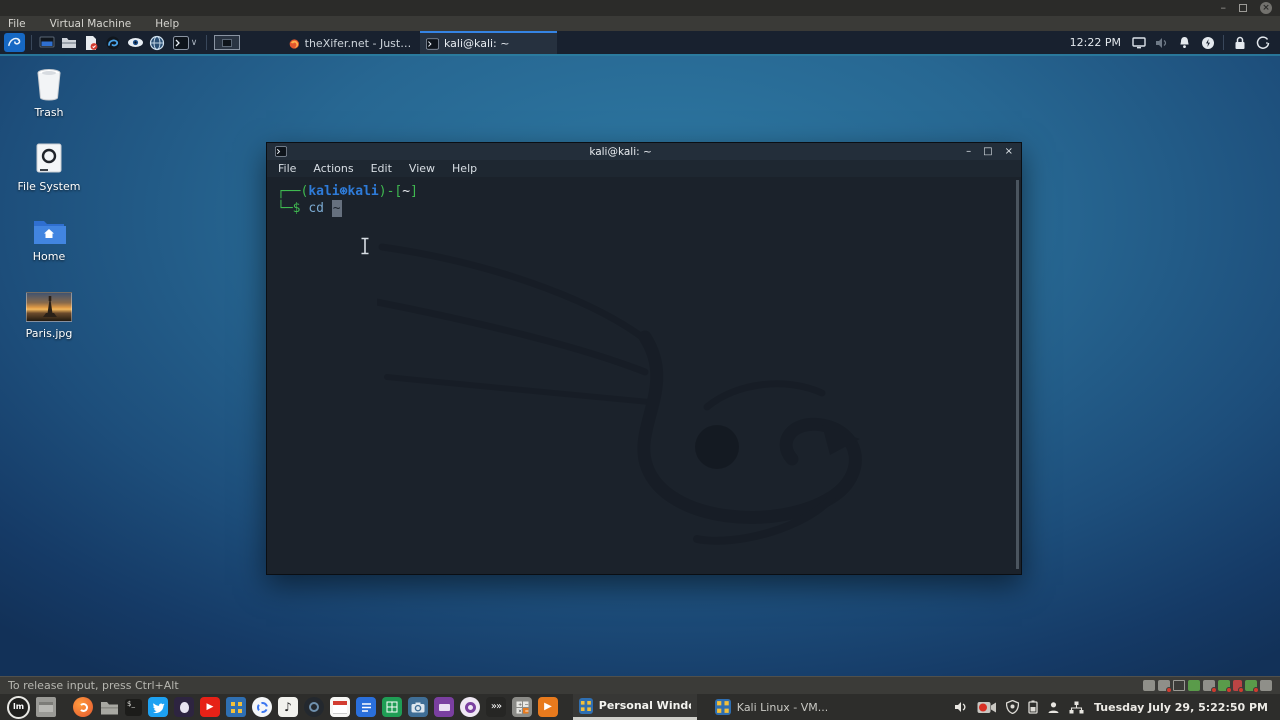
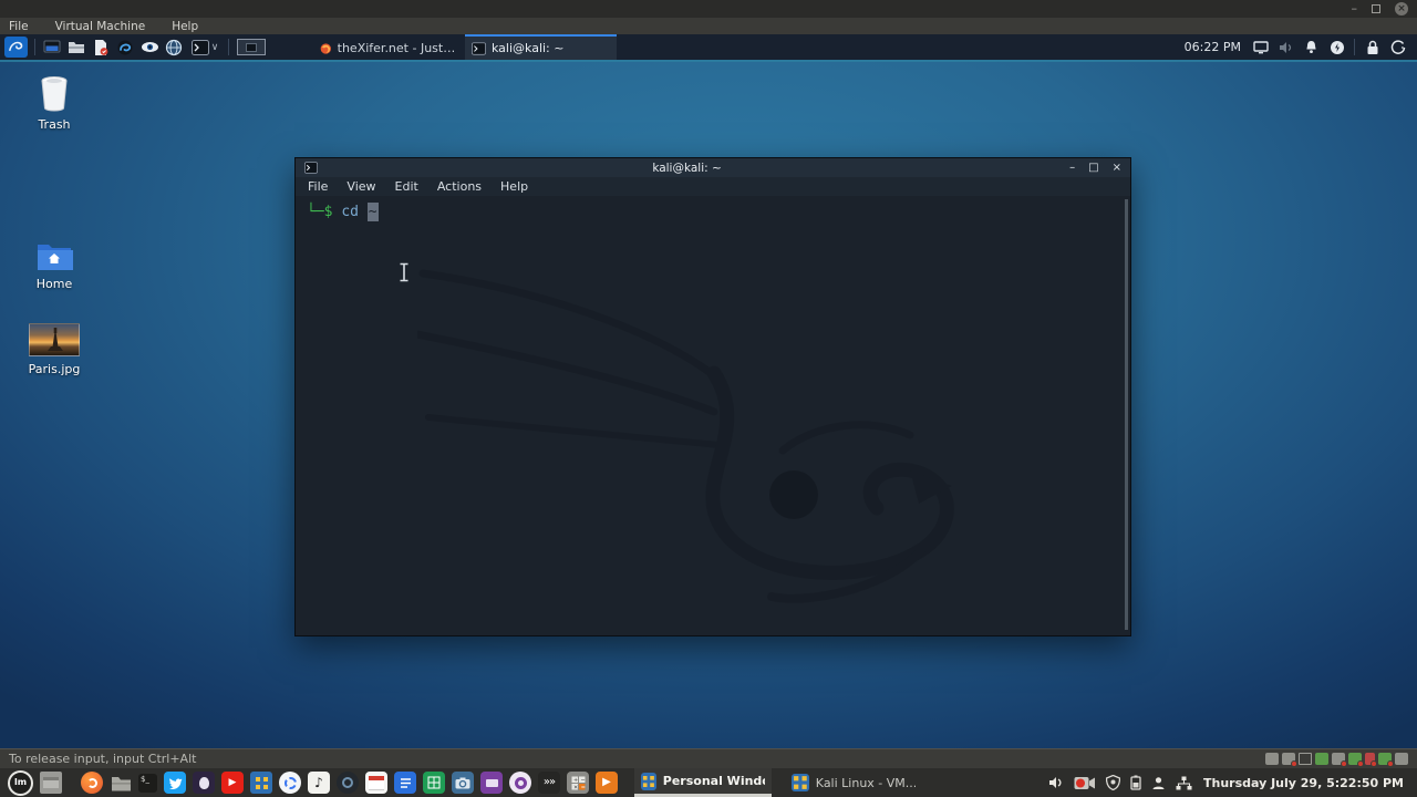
  –
  ×
  File
  Virtual Machine
  Help
  ∨
  theXifer.net - Just a
  kali@kali: ~
- 12:22 PM
+ 06:22 PM
  Trash
- File System
  Home
  Paris.jpg
  kali@kali: ~
  –
  □
  ×
  File
- Actions
+ View
  Edit
- View
+ Actions
  Help
- ┌──(kali⊛kali)-[~]
  └─$ cd ~
- To release input, press Ctrl+Alt
+ To release input, input Ctrl+Alt
  lm
  $_
  ▶
  ♪
  »»
  ▶
  Personal Wind
  Kali Linux - VM...
- Tuesday July 29, 5:22:50 PM
+ Thursday July 29, 5:22:50 PM
